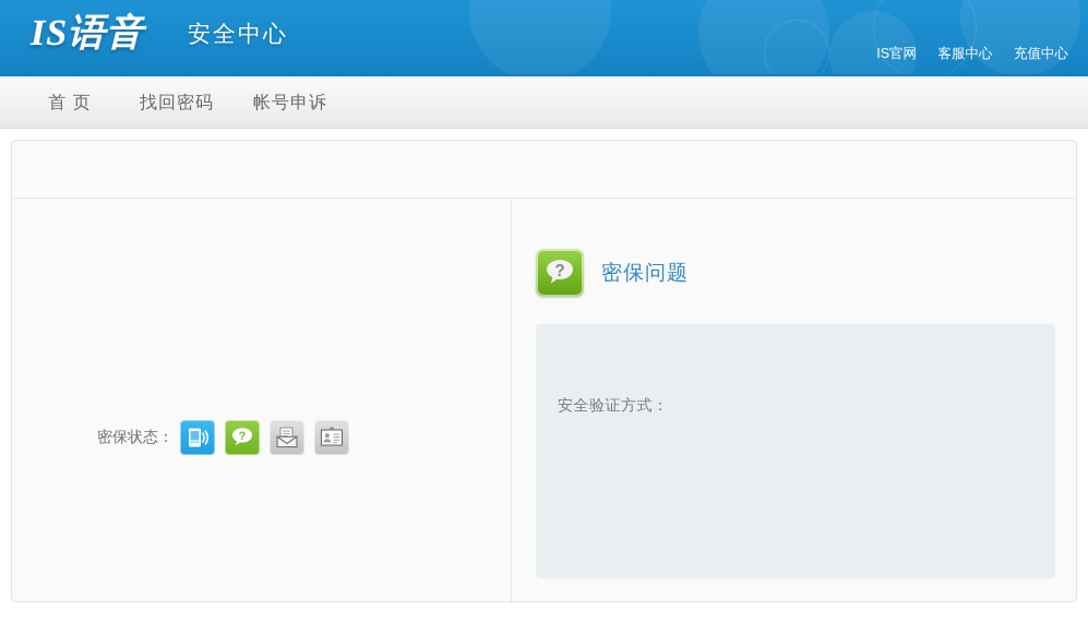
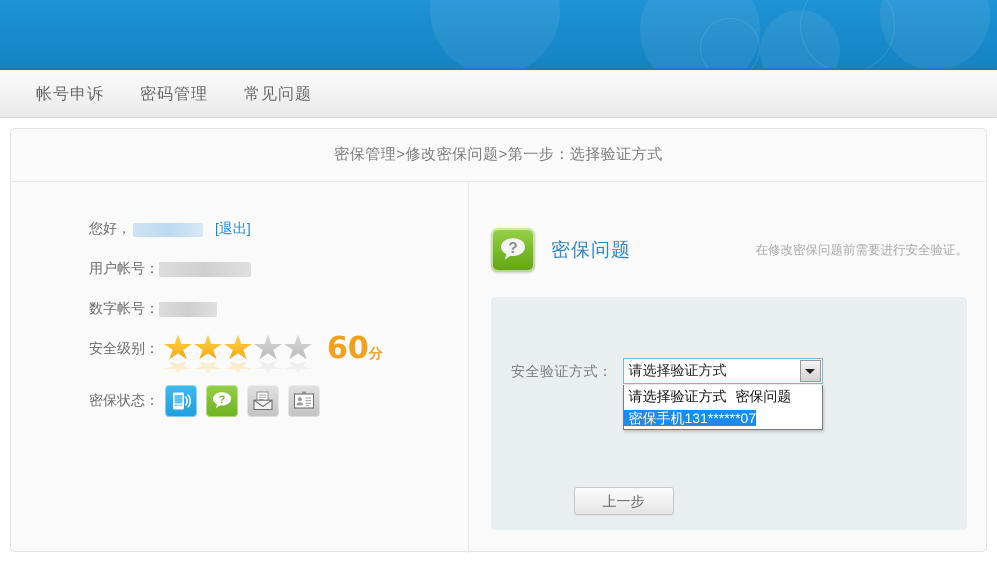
- IS语音
- 安全中心
- IS官网 客服中心 充值中心
- 首 页
- 找回密码
  帐号申诉
+ 密码管理
+ 常见问题
+ 密保管理>修改密保问题>第一步：选择验证方式
+ 您好，
+ [退出]
+ 用户帐号：
+ 数字帐号：
+ 安全级别：
+ 60分
  密保状态：
  ?
  ?
  密保问题
+ 在修改密保问题前需要进行安全验证。
  安全验证方式：
+ 请选择验证方式
+ 请选择验证方式 密保问题 密保手机131******07
+ 上一步
